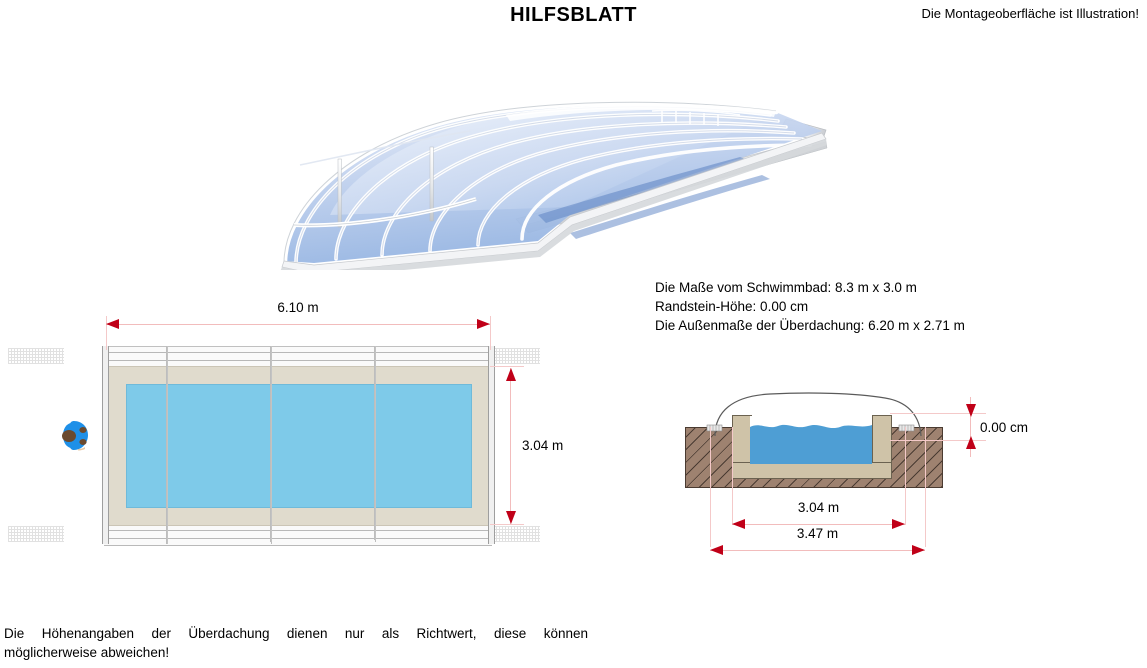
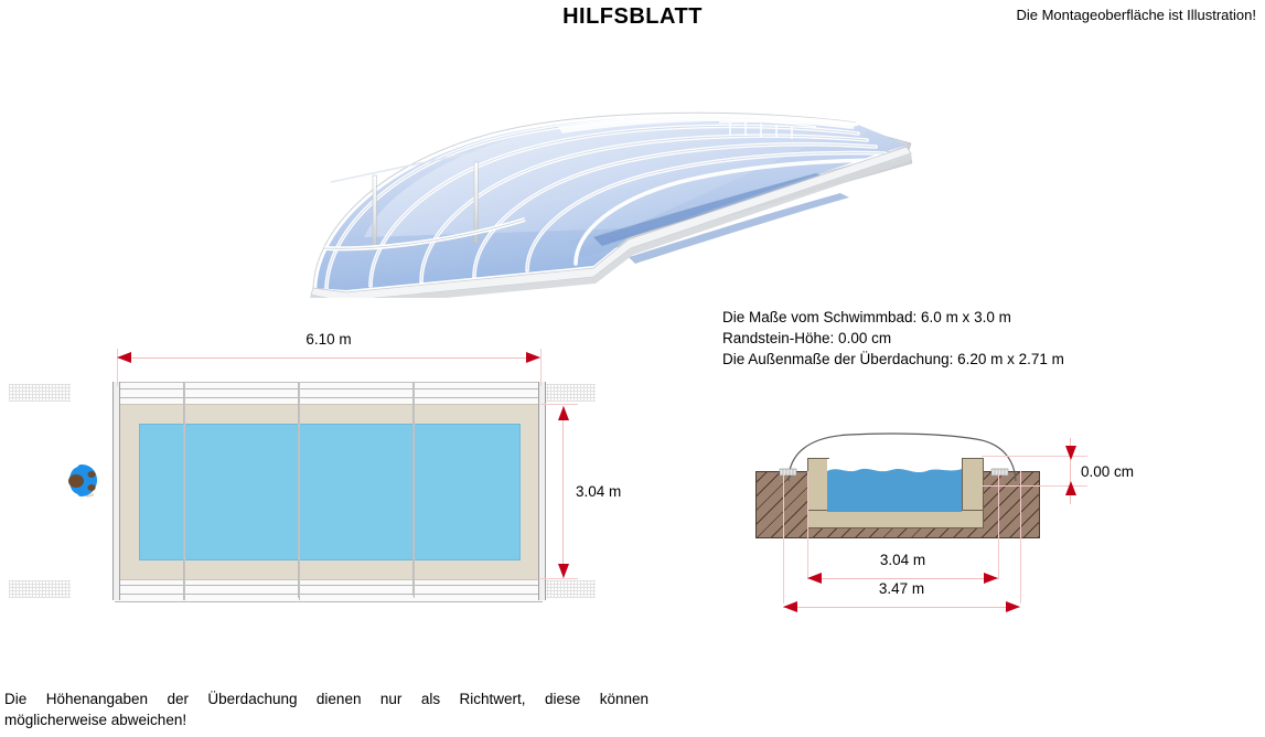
  HILFSBLATT
  Die Montageoberfläche ist Illustration!
- Die Maße vom Schwimmbad: 8.3 m x 3.0 m
+ Die Maße vom Schwimmbad: 6.0 m x 3.0 m
  Randstein-Höhe: 0.00 cm
  Die Außenmaße der Überdachung: 6.20 m x 2.71 m
  6.10 m
  3.04 m
  3.04 m
  3.47 m
  0.00 cm
  Die Höhenangaben der Überdachung dienen nur als Richtwert, diese können
  möglicherweise abweichen!
